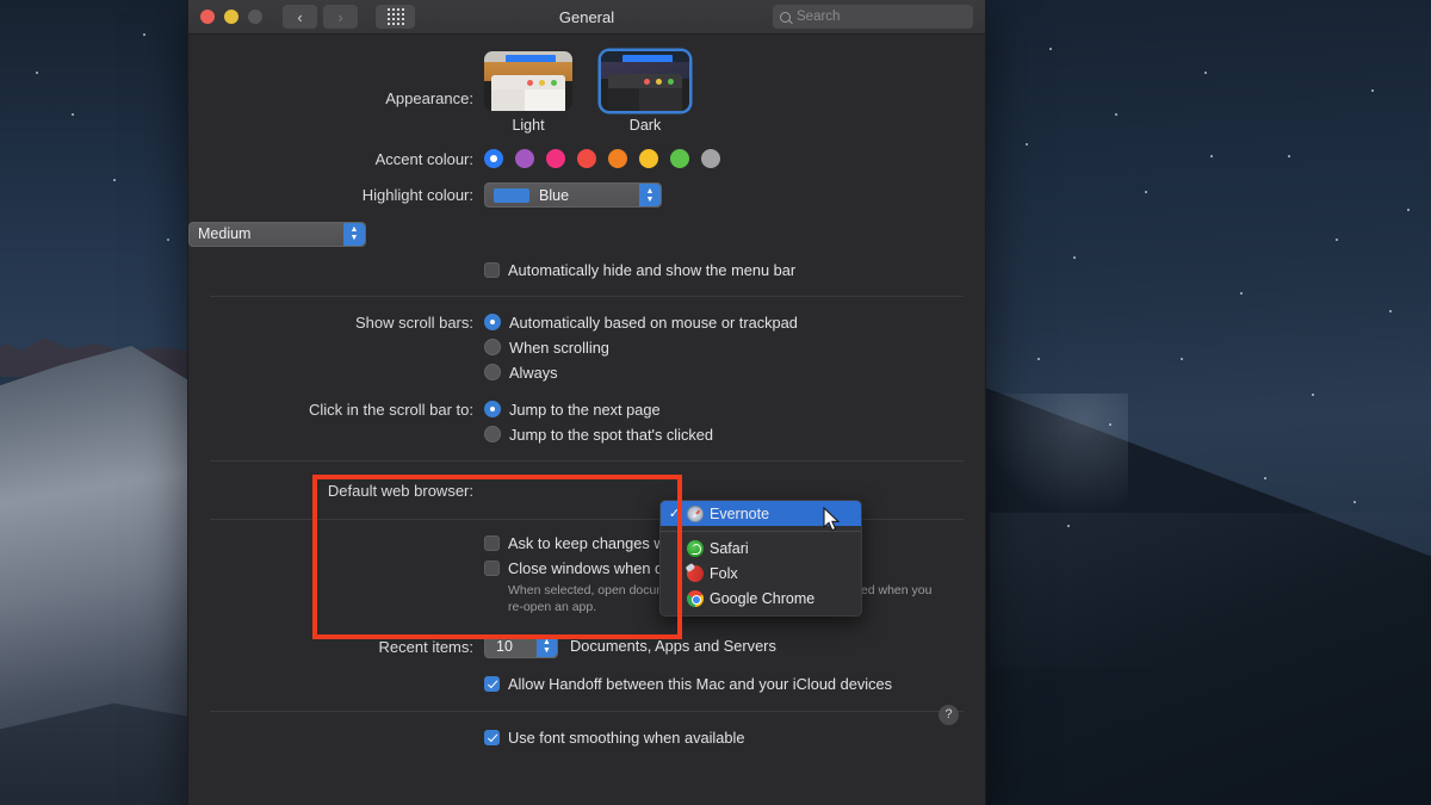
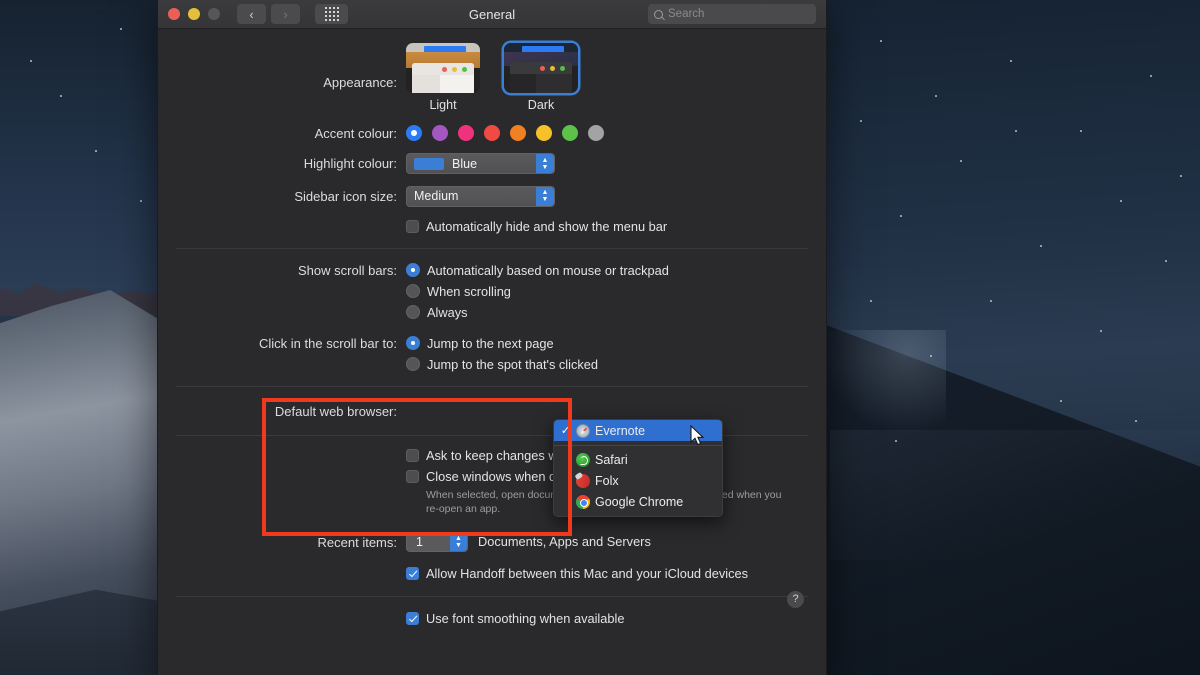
  ‹
  ›
  General
  Search
  Appearance:
  Light
  Dark
  Accent colour:
  Highlight colour:
  Blue
+ Sidebar icon size:
  Medium
  Automatically hide and show the menu bar
  Show scroll bars:
  Automatically based on mouse or trackpad
  When scrolling
  Always
  Click in the scroll bar to:
  Jump to the next page
  Jump to the spot that's clicked
  Default web browser:
  Recent items:
- 10
+ 1
  Documents, Apps and Servers
  Allow Handoff between this Mac and your iCloud devices
  Use font smoothing when available
  ?
  ✓
  Evernote
  ✓
  Safari
  ✓
  Folx
  ✓
  Google Chrome
